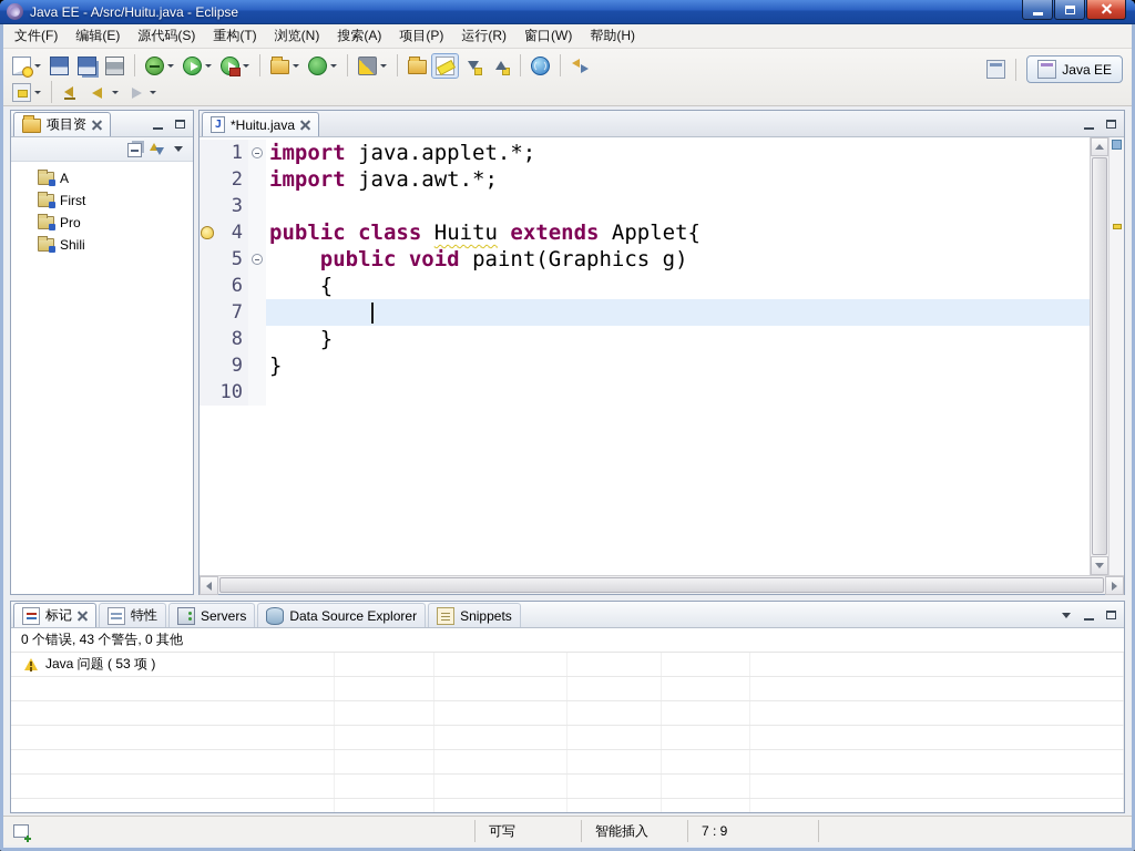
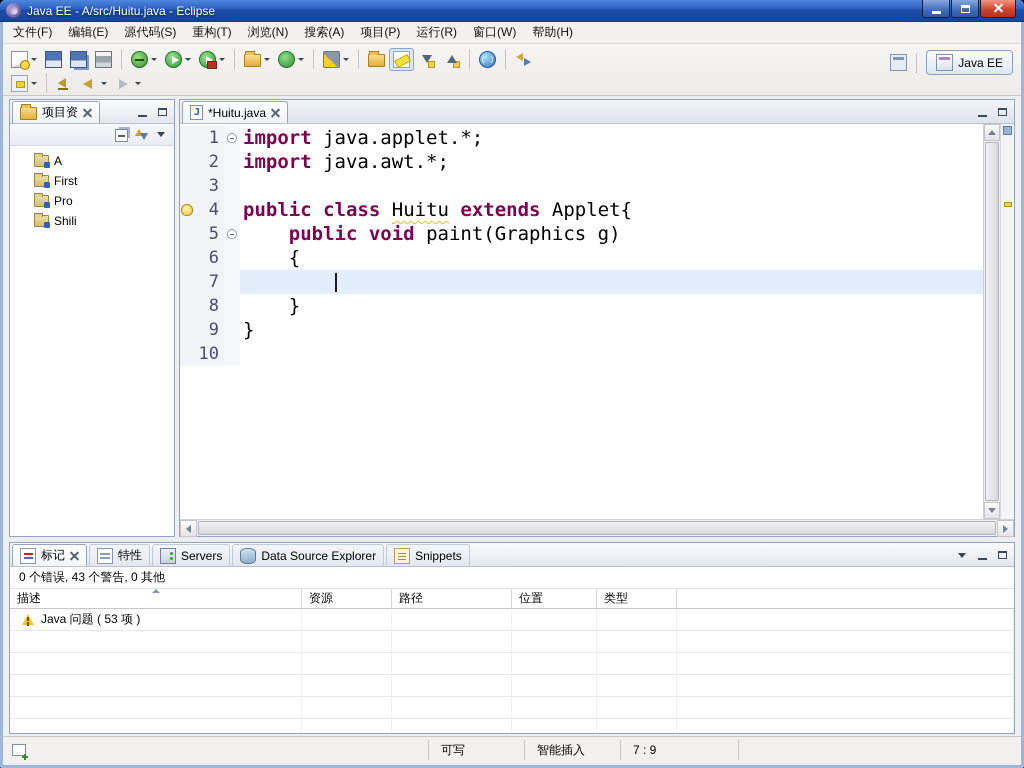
  Java EE - A/src/Huitu.java - Eclipse
  文件(F)
  编辑(E)
  源代码(S)
  重构(T)
  浏览(N)
  搜索(A)
  项目(P)
  运行(R)
  窗口(W)
  帮助(H)
  Java EE
  项目资
  A
  First
  Pro
  Shili
  *Huitu.java
  1
  import java.applet.*;
  2
  import java.awt.*;
  3
  4
  public class Huitu extends Applet{
  5
  public void paint(Graphics g)
  6
  {
  7
  8
  }
  9
  }
  10
  标记
  特性
  Servers
  Data Source Explorer
  Snippets
  0 个错误, 43 个警告, 0 其他
+ 描述
+ 资源
+ 路径
+ 位置
+ 类型
  Java 问题 ( 53 项 )
  可写
  智能插入
  7 : 9
